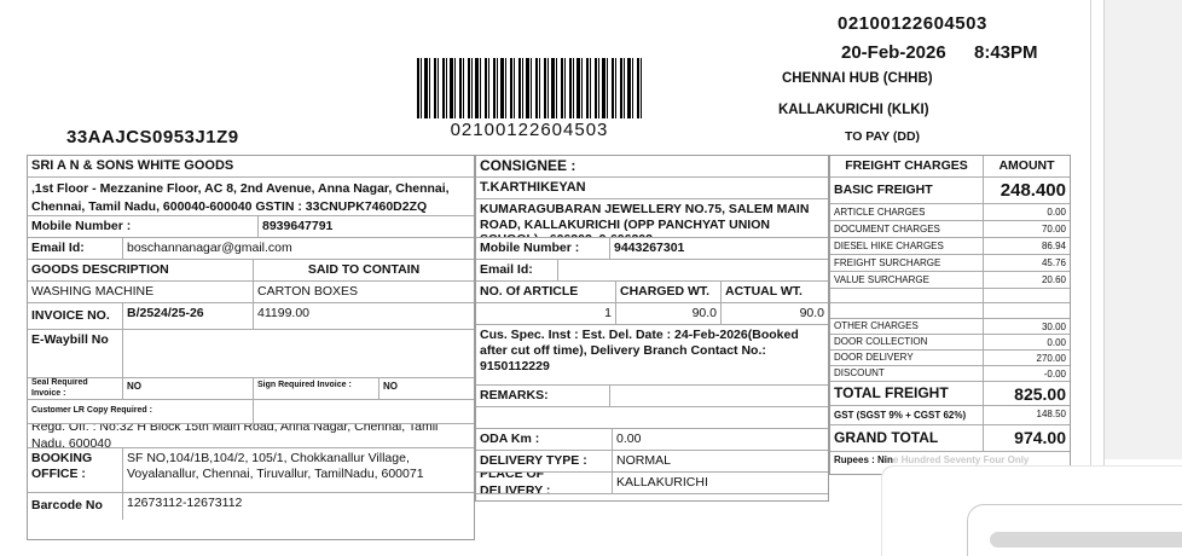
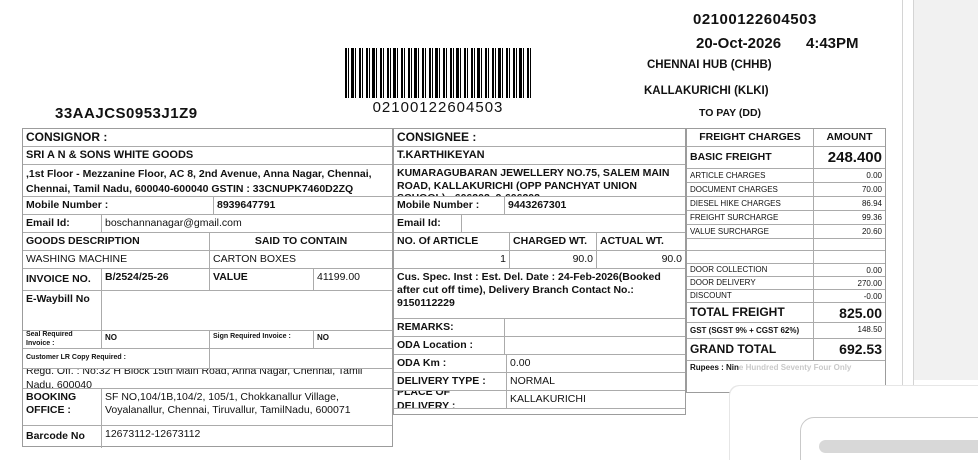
  33AAJCS0953J1Z9
  02100122604503
  02100122604503
- 20-Feb-2026
+ 20-Oct-2026
- 8:43PM
+ 4:43PM
  CHENNAI HUB (CHHB)
  KALLAKURICHI (KLKI)
  TO PAY (DD)
+ CONSIGNOR :
  SRI A N & SONS WHITE GOODS
  ,1st Floor - Mezzanine Floor, AC 8, 2nd Avenue, Anna Nagar, Chennai, Chennai, Tamil Nadu, 600040-600040 GSTIN : 33CNUPK7460D2ZQ
  Mobile Number :
  8939647791
  Email Id:
  boschannanagar@gmail.com
  GOODS DESCRIPTION
  SAID TO CONTAIN
  WASHING MACHINE
  CARTON BOXES
  INVOICE NO.
  B/2524/25-26
+ VALUE
  41199.00
  E-Waybill No
  NO
  NO
  Regd. Off. : No:32 H Block 15th Main Road, Anna Nagar, Chennai, Tamil Nadu, 600040
  BOOKING OFFICE :
  SF NO,104/1B,104/2, 105/1, Chokkanallur Village, Voyalanallur, Chennai, Tiruvallur, TamilNadu, 600071
  Barcode No
  12673112-12673112
  CONSIGNEE :
  T.KARTHIKEYAN
  KUMARAGUBARAN JEWELLERY NO.75, SALEM MAIN ROAD, KALLAKURICHI (OPP PANCHYAT UNION
  Mobile Number :
  9443267301
  Email Id:
  NO. Of ARTICLE
  CHARGED WT.
  ACTUAL WT.
  1
  90.0
  90.0
  Cus. Spec. Inst : Est. Del. Date : 24-Feb-2026(Booked after cut off time), Delivery Branch Contact No.: 9150112229
  REMARKS:
+ ODA Location :
  ODA Km :
  0.00
  DELIVERY TYPE :
  NORMAL
  PLACE OF DELIVERY :
  KALLAKURICHI
  FREIGHT CHARGES
  AMOUNT
  BASIC FREIGHT
  248.400
  ARTICLE CHARGES
  0.00
  DOCUMENT CHARGES
  70.00
  DIESEL HIKE CHARGES
  86.94
  FREIGHT SURCHARGE
- 45.76
+ 99.36
  VALUE SURCHARGE
  20.60
- OTHER CHARGES
- 30.00
  DOOR COLLECTION
  0.00
  DOOR DELIVERY
  270.00
  DISCOUNT
  -0.00
  TOTAL FREIGHT
  825.00
  GST (SGST 9% + CGST 62%)
  148.50
  GRAND TOTAL
- 974.00
+ 692.53
  Rupees : Nine Hundred Seventy Four Only
